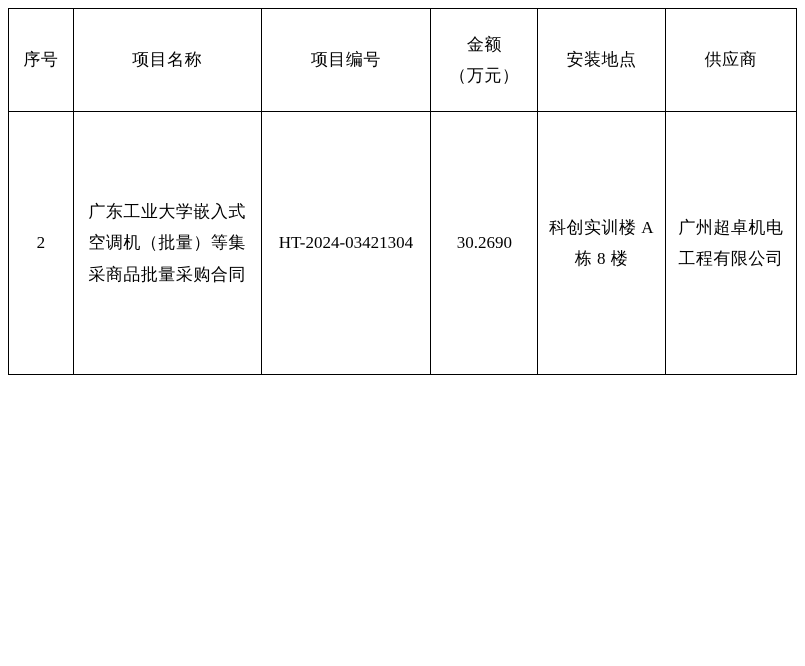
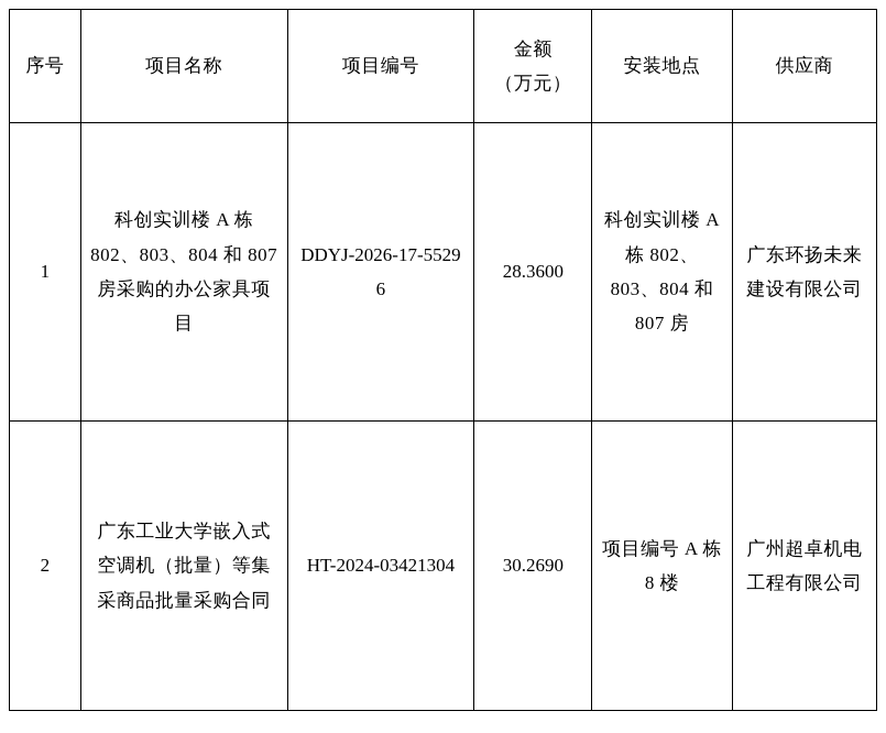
  序号	项目名称	项目编号	金额 （万元）	安装地点	供应商
+ 1	科创实训楼 A 栋 802、803、804 和 807 房采购的办公家具项目	DDYJ-2026-17-55296	28.3600	科创实训楼 A 栋 802、803、804 和 807 房	广东环扬未来建设有限公司
- 2	广东工业大学嵌入式空调机（批量）等集采商品批量采购合同	HT-2024-03421304	30.2690	科创实训楼 A 栋 8 楼	广州超卓机电工程有限公司
+ 2	广东工业大学嵌入式空调机（批量）等集采商品批量采购合同	HT-2024-03421304	30.2690	项目编号 A 栋 8 楼	广州超卓机电工程有限公司
